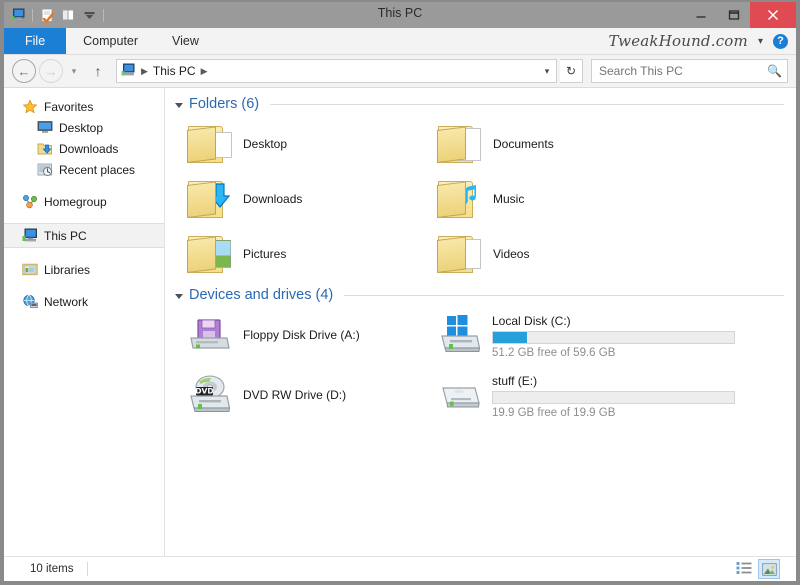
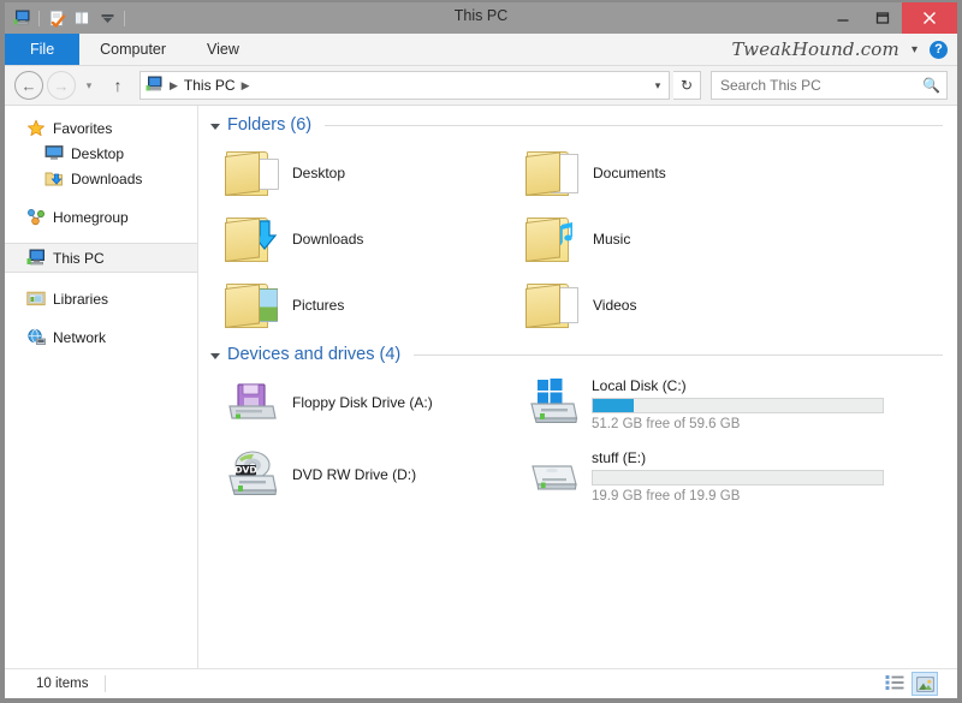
  This PC
  File
  Computer
  View
  TweakHound.com
  ▾
  ?
  ←
  →
  ▾
  ↑
  ▶
  This PC
  ▶
  ▾
  ↻
  Search This PC
  🔍
  Favorites
  Desktop
  Downloads
- Recent places
  Homegroup
  This PC
  Libraries
  Network
  Folders (6)
  Desktop
  Documents
  Downloads
  Music
  Pictures
  Videos
  Devices and drives (4)
  Floppy Disk Drive (A:)
  Local Disk (C:)
  51.2 GB free of 59.6 GB
  DVD
  DVD RW Drive (D:)
  stuff (E:)
  19.9 GB free of 19.9 GB
  10 items
